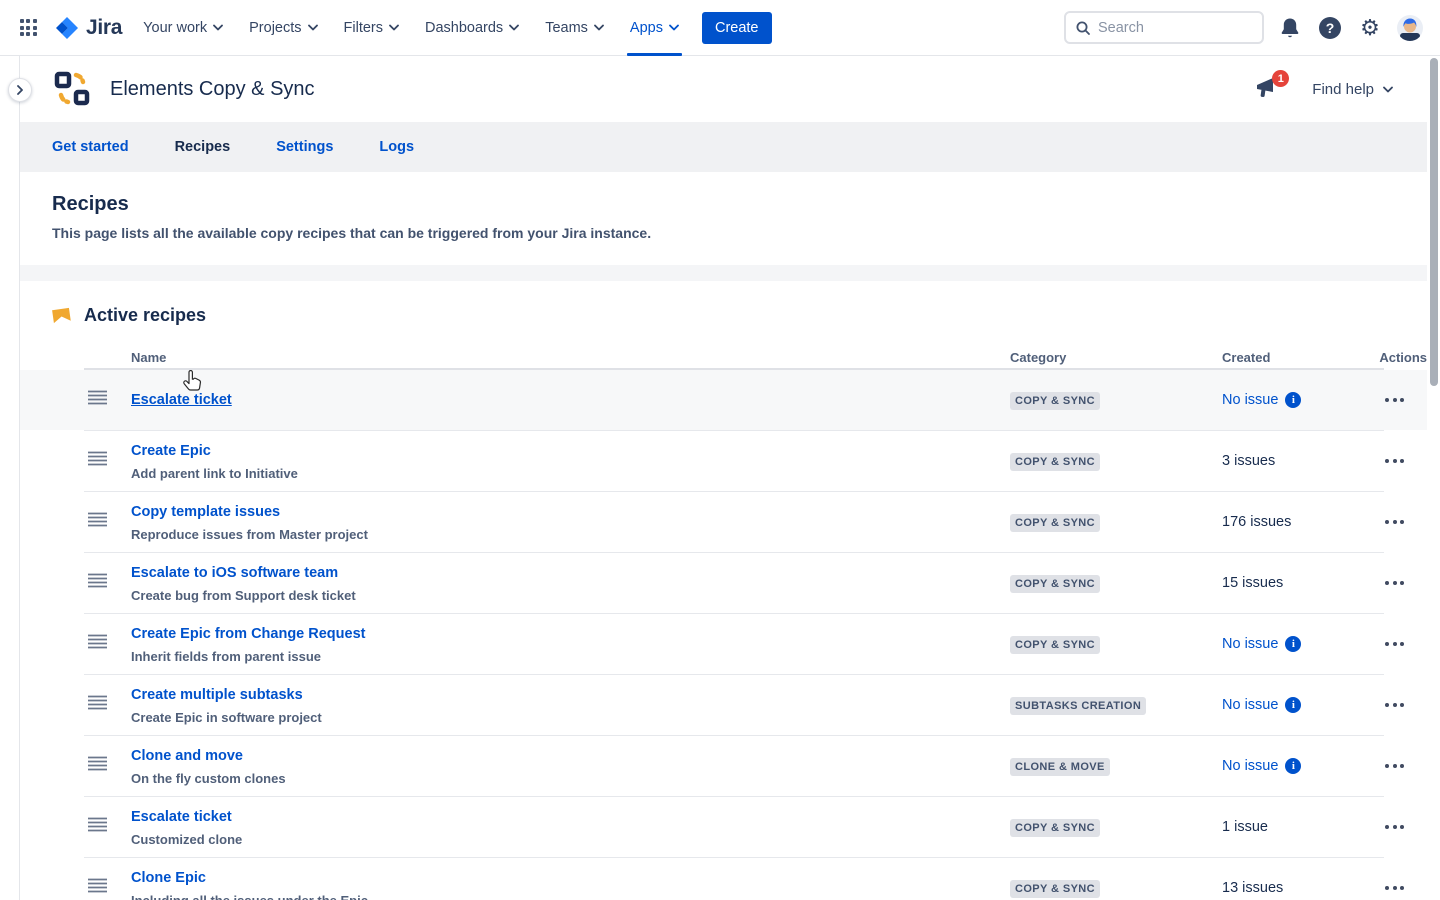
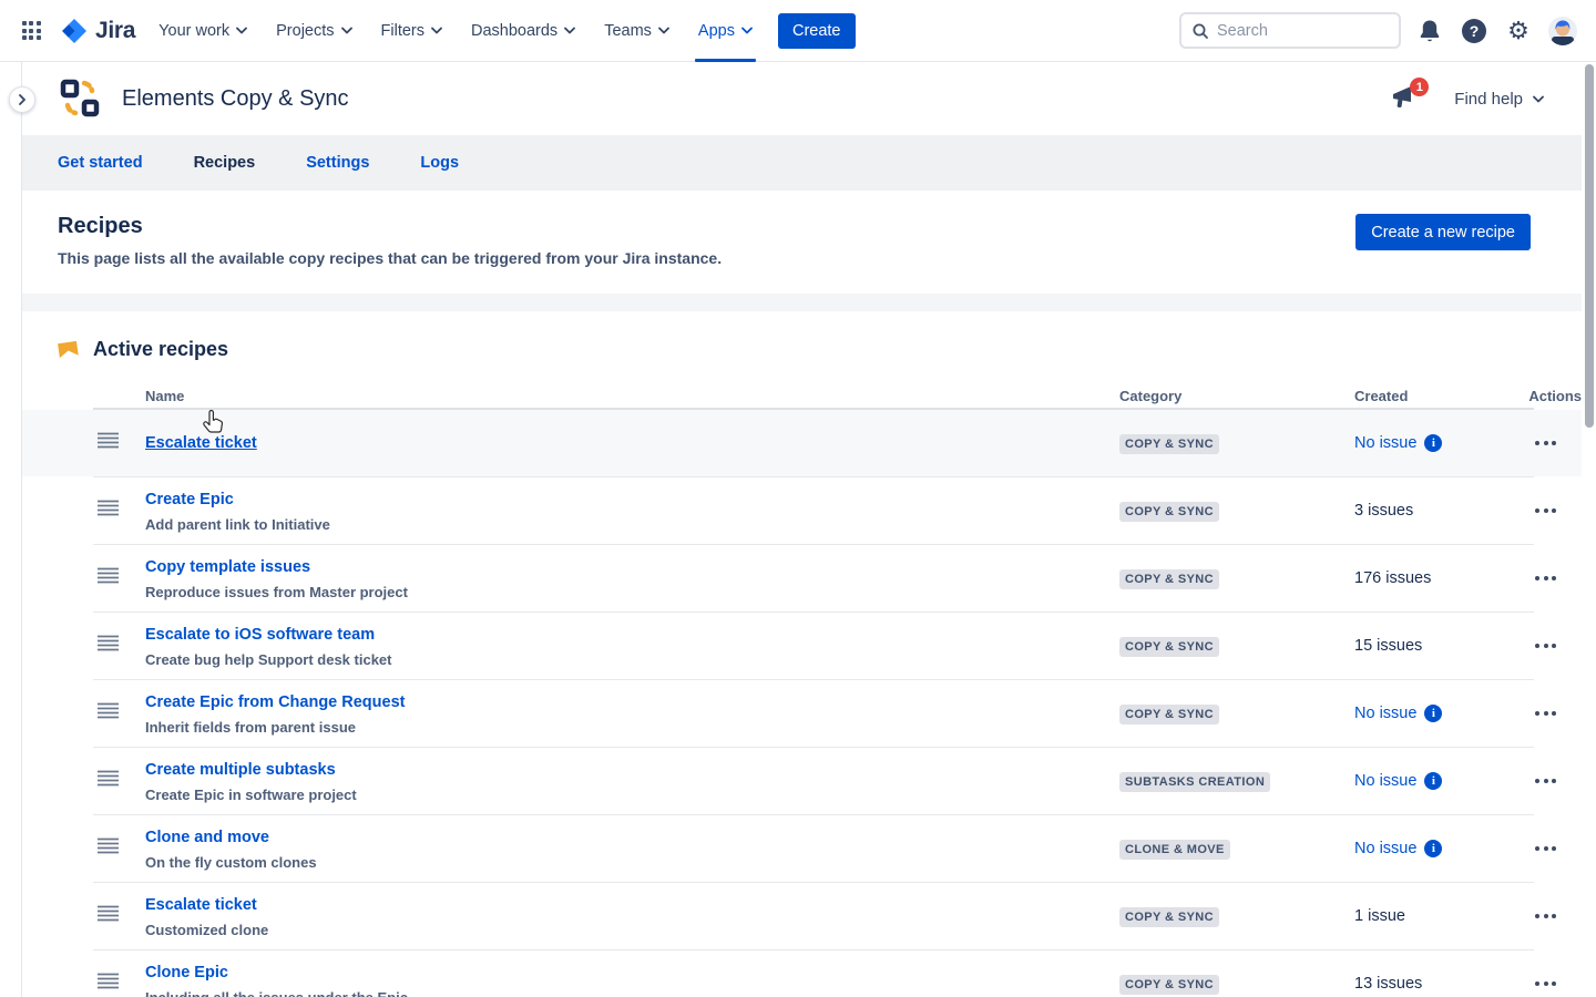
  Jira
  Your work
  Projects
  Filters
  Dashboards
  Teams
  Apps
  Create
  Search
  ?
  ⚙
  Elements Copy & Sync
  1
  Find help
  Get started
  Recipes
  Settings
  Logs
  Recipes
  This page lists all the available copy recipes that can be triggered from your Jira instance.
+ Create a new recipe
  Active recipes
  Name
  Category
  Created
  Actions
  Escalate ticket
  COPY & SYNC
  No issue
  i
  Create Epic
  Add parent link to Initiative
  COPY & SYNC
  3 issues
  Copy template issues
  Reproduce issues from Master project
  COPY & SYNC
  176 issues
  Escalate to iOS software team
- Create bug from Support desk ticket
+ Create bug help Support desk ticket
  COPY & SYNC
  15 issues
  Create Epic from Change Request
  Inherit fields from parent issue
  COPY & SYNC
  No issue
  i
  Create multiple subtasks
  Create Epic in software project
  SUBTASKS CREATION
  No issue
  i
  Clone and move
  On the fly custom clones
  CLONE & MOVE
  No issue
  i
  Escalate ticket
  Customized clone
  COPY & SYNC
  1 issue
  Clone Epic
  COPY & SYNC
  13 issues
